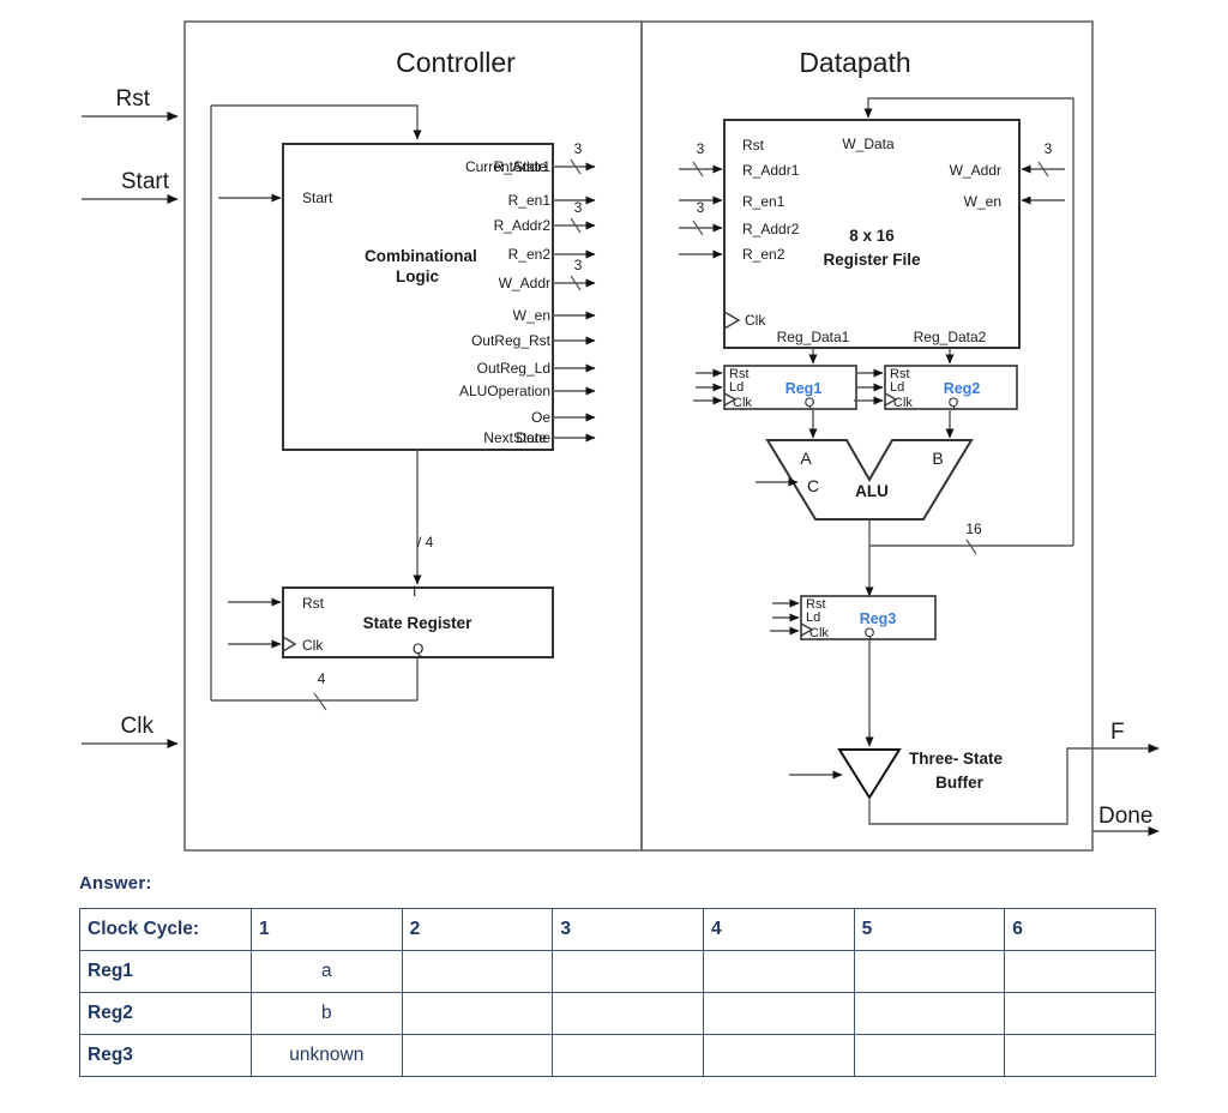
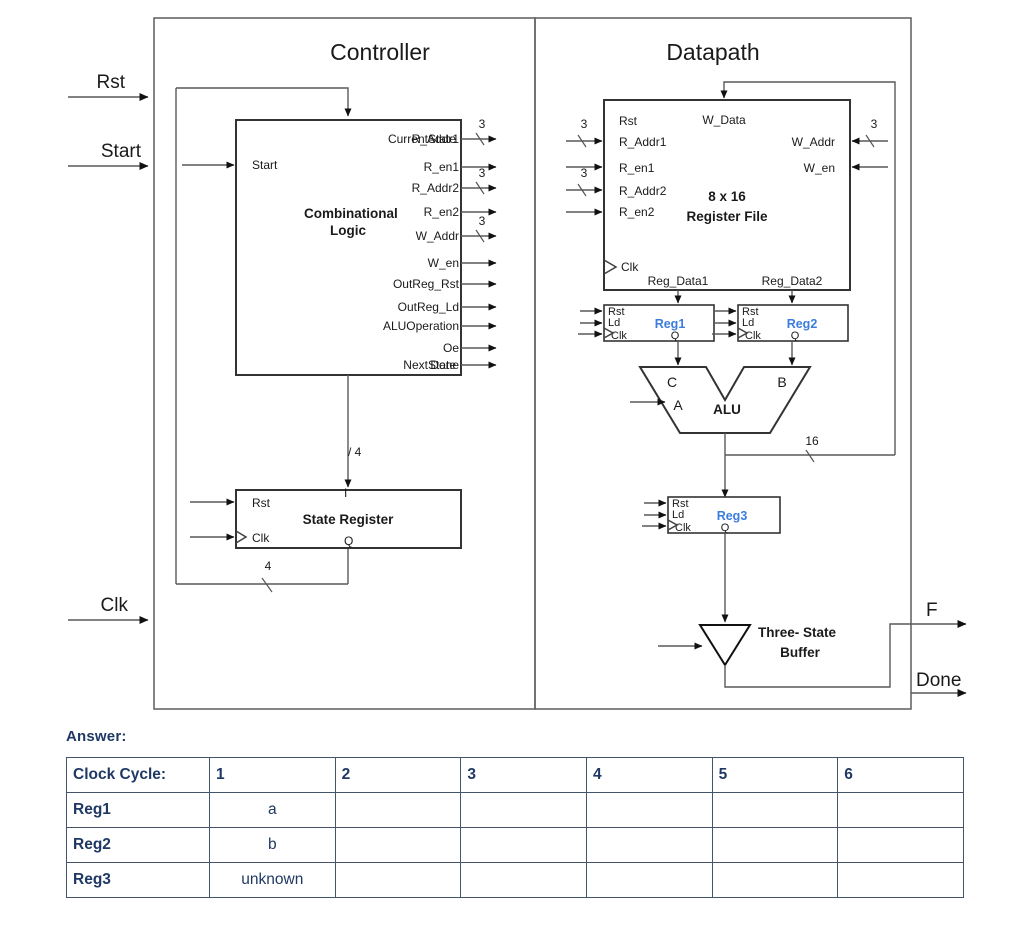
  Controller
  Datapath
  Rst
  Start
  Clk
  4
  Combinational
  Logic
  Start
  CurrentState
  NextState
  R_Addr1
  3
  R_en1
  R_Addr2
  3
  R_en2
  W_Addr
  3
  W_en
  OutReg_Rst
  OutReg_Ld
  ALUOperation
  Oe
  Done
  / 4
  State Register
  Rst
  Clk
  I
  Q
  8 x 16
  Register File
  W_Data
  Rst
  R_Addr1
  R_en1
  R_Addr2
  R_en2
  Clk
  W_Addr
  W_en
  Reg_Data1
  Reg_Data2
  3
  3
  3
  Rst
  Ld
  Clk
  Q
  Reg1
  Rst
  Ld
  Clk
  Q
  Reg2
  ALU
- A
+ C
  B
- C
+ A
  16
  Rst
  Ld
  Clk
  Q
  Reg3
  Three- State
  Buffer
  F
  Done
  Answer:
  Clock Cycle:	1	2	3	4	5	6
  Reg1	a
  Reg2	b
  Reg3	unknown
